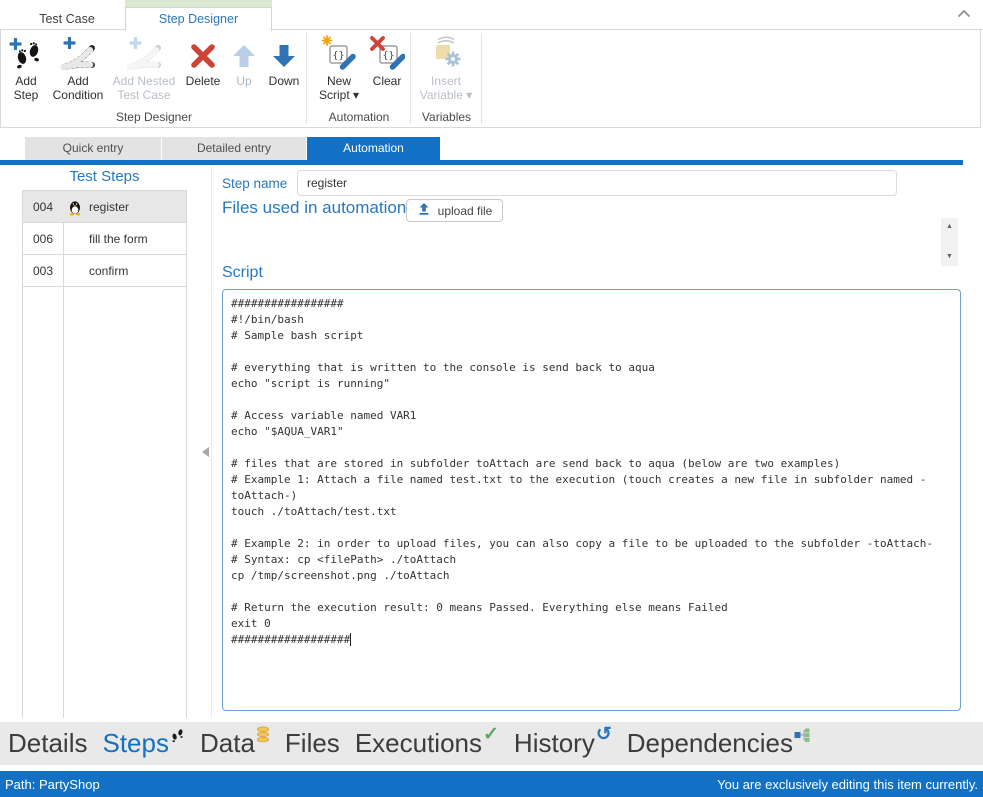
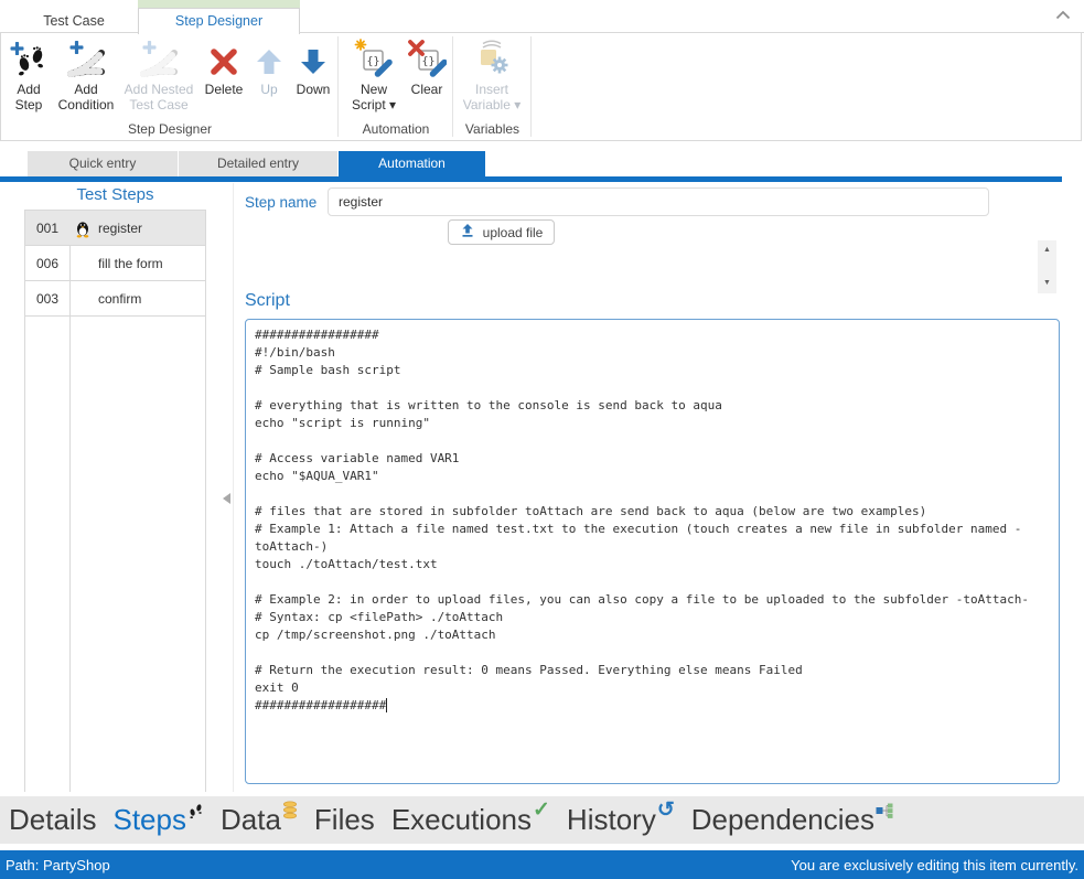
  Test Case
  Step Designer
  Add Step
  Add Condition
  Add Nested Test Case
  Delete
  Up
  Down
  Step Designer
  {}
  New Script ▾
  {}
  Clear
  Automation
  Insert Variable ▾
  Variables
  Quick entry
  Detailed entry
  Automation
  Test Steps
- 004
+ 001
  register
  006
  fill the form
  003
  confirm
  Step name
  register
- Files used in automation
  upload file
  Script
  #################
  #!/bin/bash
  # Sample bash script
  # everything that is written to the console is send back to aqua
  echo "script is running"
  # Access variable named VAR1
  echo "$AQUA_VAR1"
  # files that are stored in subfolder toAttach are send back to aqua (below are two examples)
  # Example 1: Attach a file named test.txt to the execution (touch creates a new file in subfolder named -toAttach-)
  touch ./toAttach/test.txt
  # Example 2: in order to upload files, you can also copy a file to be uploaded to the subfolder -toAttach-
  # Syntax: cp <filePath> ./toAttach
  cp /tmp/screenshot.png ./toAttach
  # Return the execution result: 0 means Passed. Everything else means Failed
  exit 0
  ##################
  Details
  Steps
  Data
  Files
  Executions
  ✓
  History
  ↺
  Dependencies
  Path: PartyShop
  You are exclusively editing this item currently.
